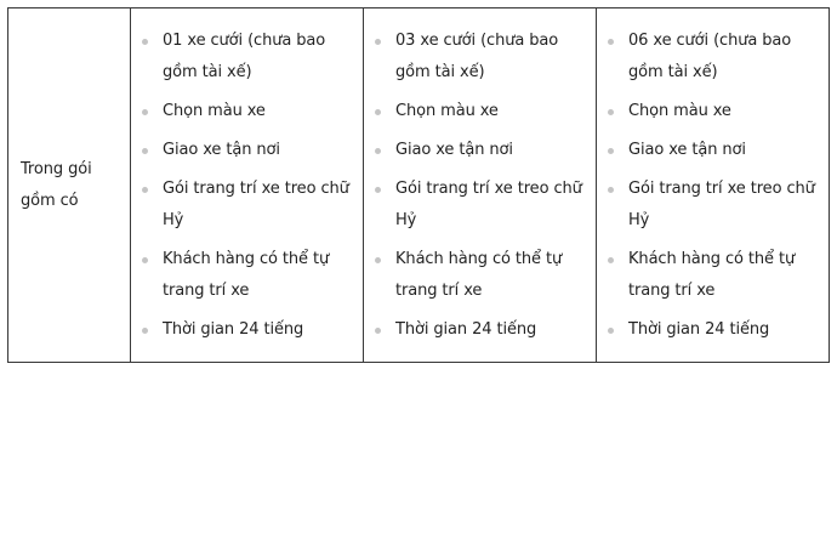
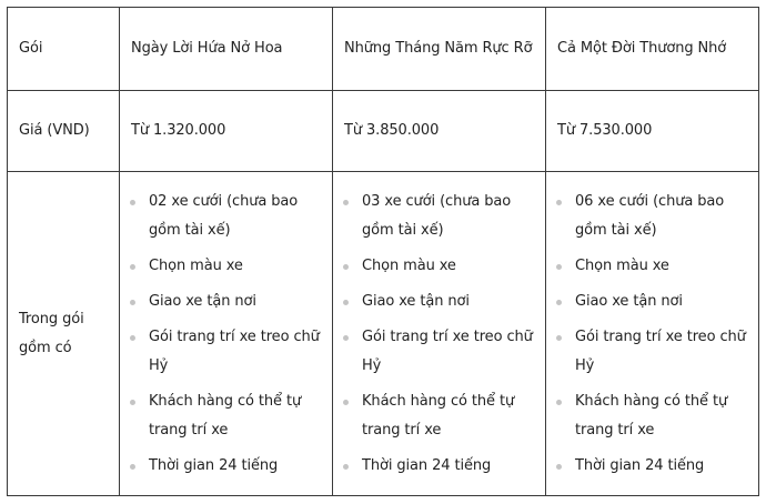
+ Gói	Ngày Lời Hứa Nở Hoa	Những Tháng Năm Rực Rỡ	Cả Một Đời Thương Nhớ
+ Giá (VND)	Từ 1.320.000	Từ 3.850.000	Từ 7.530.000
- Trong gói gồm có	01 xe cưới (chưa bao gồm tài xế) Chọn màu xe Giao xe tận nơi Gói trang trí xe treo chữ Hỷ Khách hàng có thể tự trang trí xe Thời gian 24 tiếng	03 xe cưới (chưa bao gồm tài xế) Chọn màu xe Giao xe tận nơi Gói trang trí xe treo chữ Hỷ Khách hàng có thể tự trang trí xe Thời gian 24 tiếng	06 xe cưới (chưa bao gồm tài xế) Chọn màu xe Giao xe tận nơi Gói trang trí xe treo chữ Hỷ Khách hàng có thể tự trang trí xe Thời gian 24 tiếng
+ Trong gói gồm có	02 xe cưới (chưa bao gồm tài xế) Chọn màu xe Giao xe tận nơi Gói trang trí xe treo chữ Hỷ Khách hàng có thể tự trang trí xe Thời gian 24 tiếng	03 xe cưới (chưa bao gồm tài xế) Chọn màu xe Giao xe tận nơi Gói trang trí xe treo chữ Hỷ Khách hàng có thể tự trang trí xe Thời gian 24 tiếng	06 xe cưới (chưa bao gồm tài xế) Chọn màu xe Giao xe tận nơi Gói trang trí xe treo chữ Hỷ Khách hàng có thể tự trang trí xe Thời gian 24 tiếng
